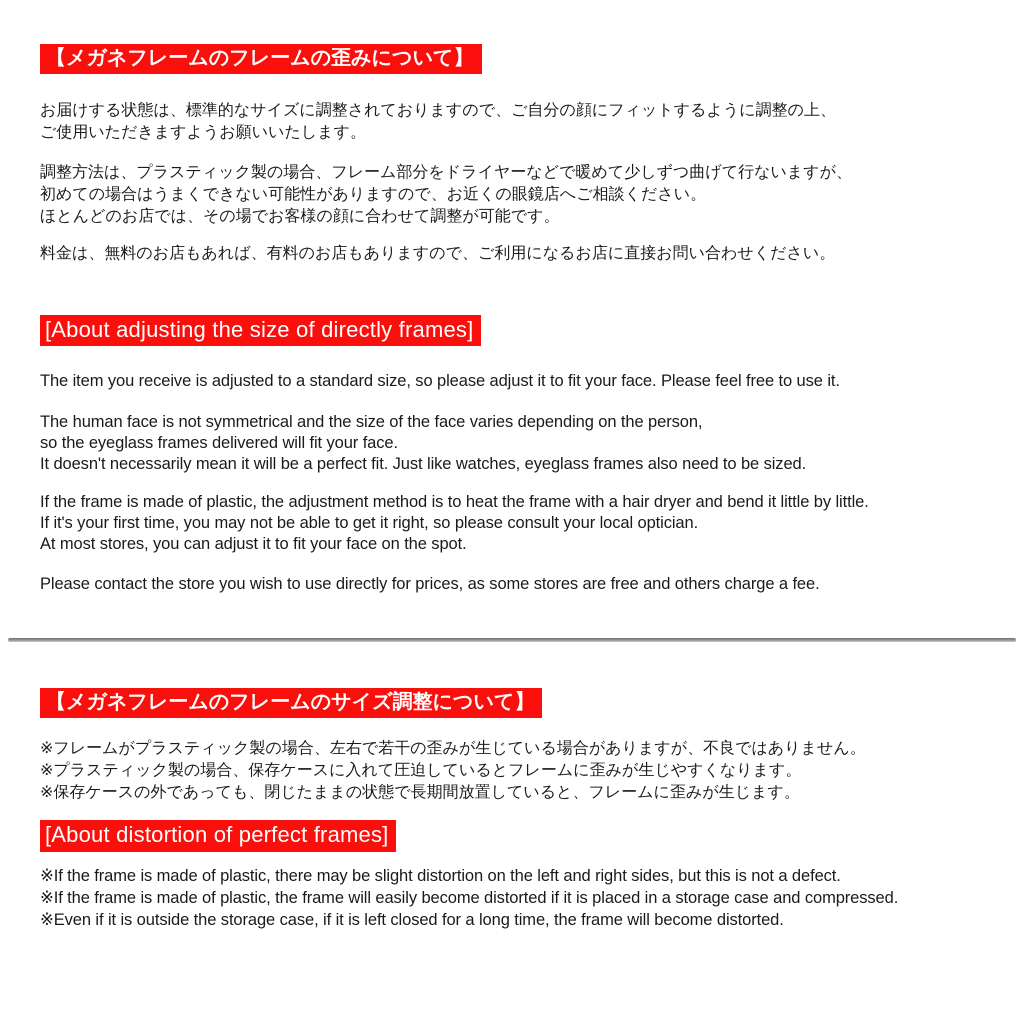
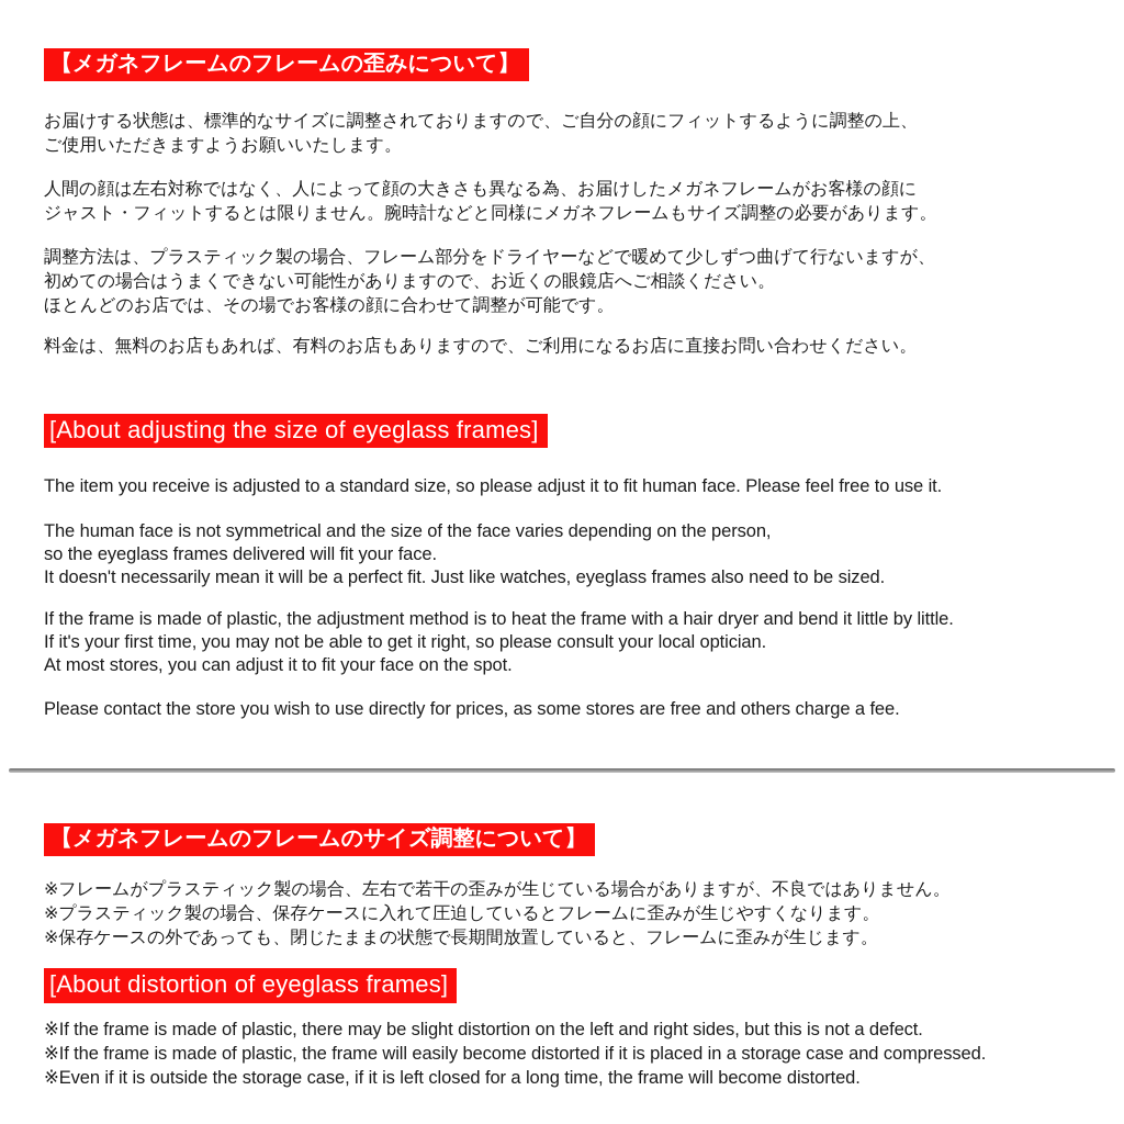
  【メガネフレームのフレームの歪みについて】
  お届けする状態は、標準的なサイズに調整されておりますので、ご自分の顔にフィットするように調整の上、
  ご使用いただきますようお願いいたします。
+ 人間の顔は左右対称ではなく、人によって顔の大きさも異なる為、お届けしたメガネフレームがお客様の顔に
+ ジャスト・フィットするとは限りません。腕時計などと同様にメガネフレームもサイズ調整の必要があります。
  調整方法は、プラスティック製の場合、フレーム部分をドライヤーなどで暖めて少しずつ曲げて行ないますが、
  初めての場合はうまくできない可能性がありますので、お近くの眼鏡店へご相談ください。
  ほとんどのお店では、その場でお客様の顔に合わせて調整が可能です。
  料金は、無料のお店もあれば、有料のお店もありますので、ご利用になるお店に直接お問い合わせください。
- [About adjusting the size of directly frames]
+ [About adjusting the size of eyeglass frames]
- The item you receive is adjusted to a standard size, so please adjust it to fit your face. Please feel free to use it.
+ The item you receive is adjusted to a standard size, so please adjust it to fit human face. Please feel free to use it.
  The human face is not symmetrical and the size of the face varies depending on the person,
  so the eyeglass frames delivered will fit your face.
  It doesn't necessarily mean it will be a perfect fit. Just like watches, eyeglass frames also need to be sized.
  If the frame is made of plastic, the adjustment method is to heat the frame with a hair dryer and bend it little by little.
  If it's your first time, you may not be able to get it right, so please consult your local optician.
  At most stores, you can adjust it to fit your face on the spot.
  Please contact the store you wish to use directly for prices, as some stores are free and others charge a fee.
  【メガネフレームのフレームのサイズ調整について】
  ※フレームがプラスティック製の場合、左右で若干の歪みが生じている場合がありますが、不良ではありません。
  ※プラスティック製の場合、保存ケースに入れて圧迫しているとフレームに歪みが生じやすくなります。
  ※保存ケースの外であっても、閉じたままの状態で長期間放置していると、フレームに歪みが生じます。
- [About distortion of perfect frames]
+ [About distortion of eyeglass frames]
  ※If the frame is made of plastic, there may be slight distortion on the left and right sides, but this is not a defect.
  ※If the frame is made of plastic, the frame will easily become distorted if it is placed in a storage case and compressed.
  ※Even if it is outside the storage case, if it is left closed for a long time, the frame will become distorted.
